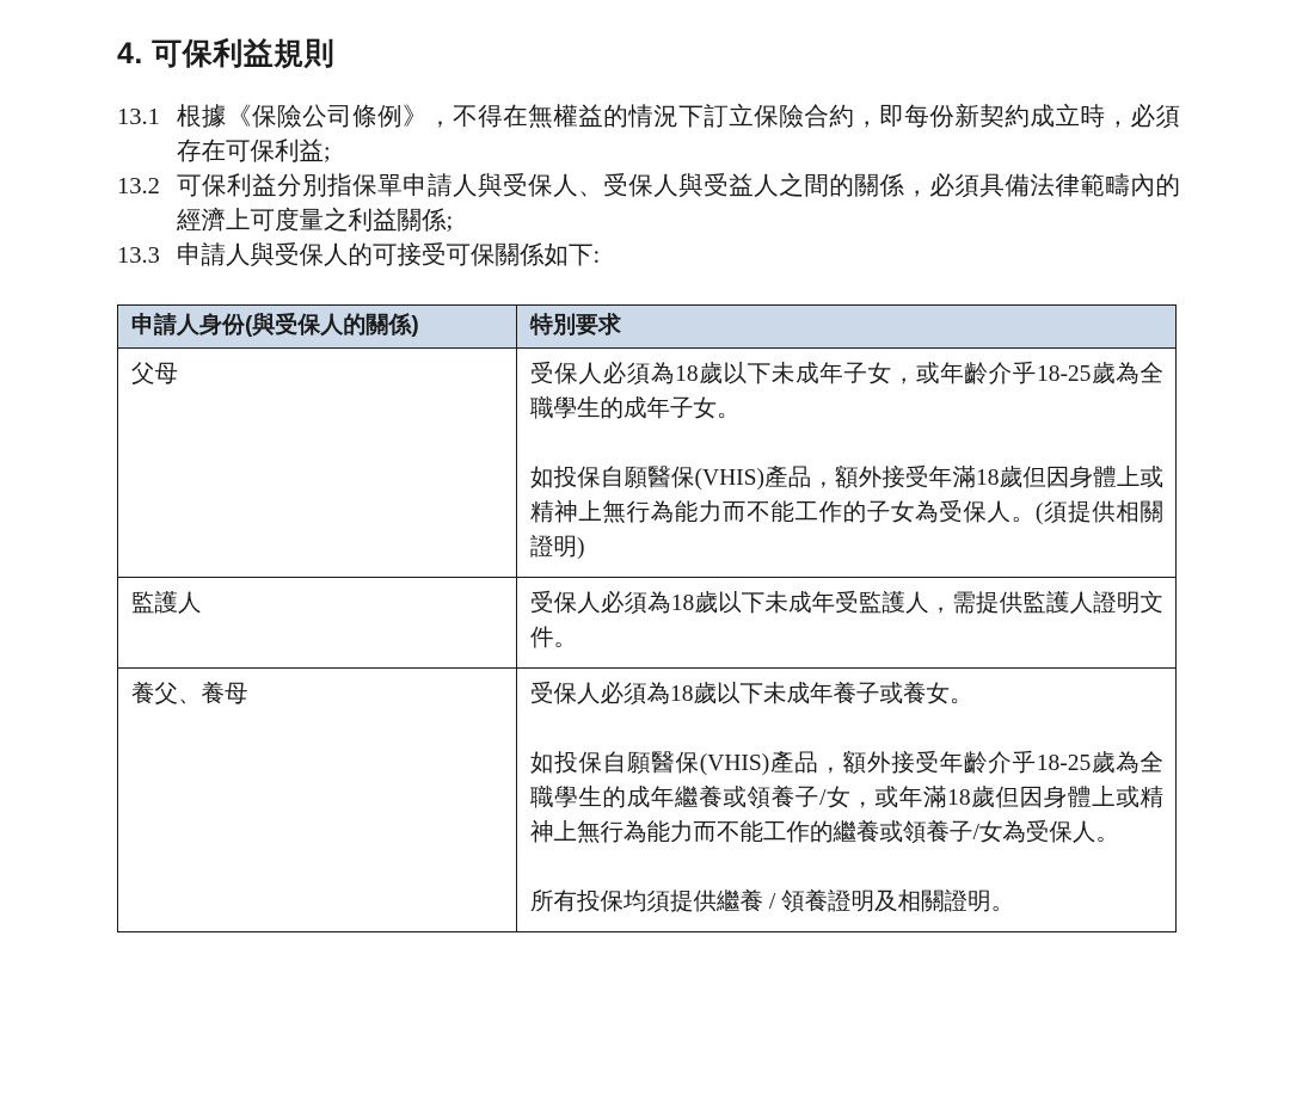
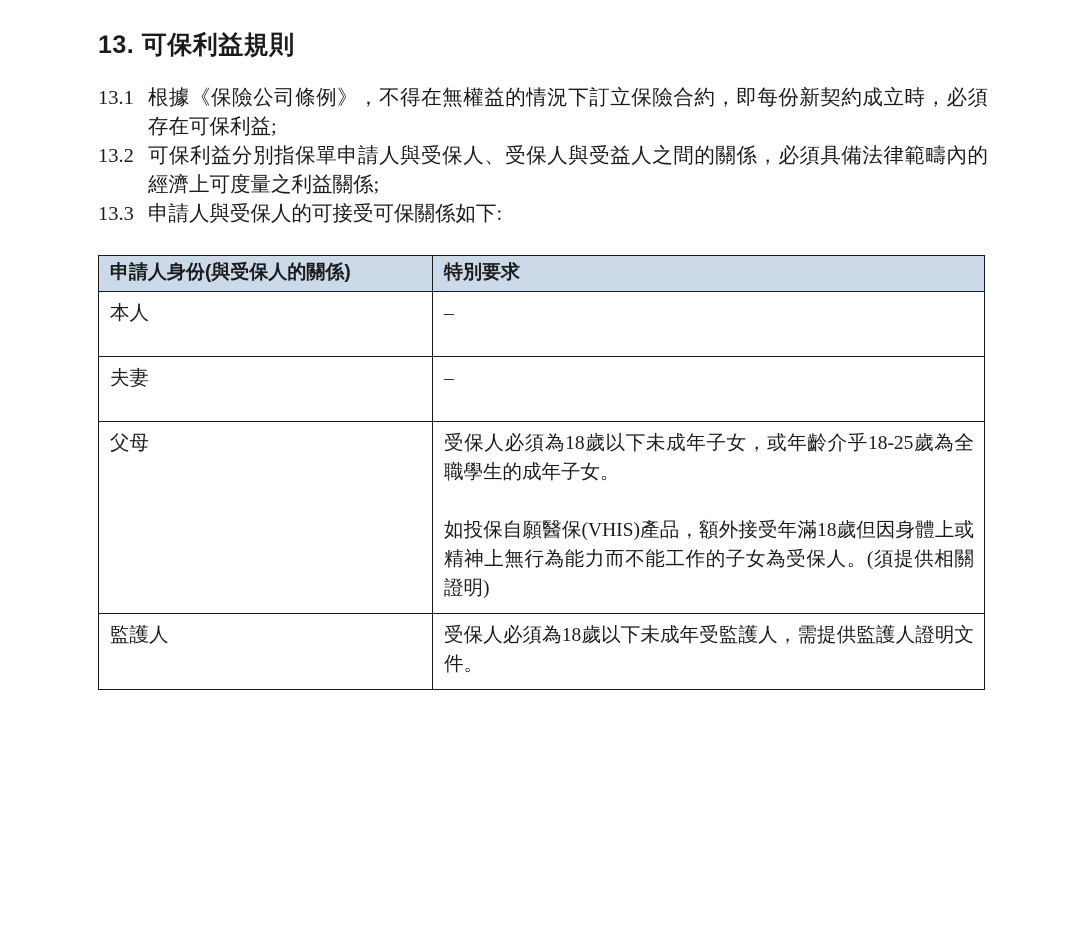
- 4. 可保利益規則
+ 13. 可保利益規則
  13.1
  根據《保險公司條例》，不得在無權益的情況下訂立保險合約，即每份新契約成立時，必須存在可保利益;
  13.2
  可保利益分別指保單申請人與受保人、受保人與受益人之間的關係，必須具備法律範疇內的經濟上可度量之利益關係;
  13.3
  申請人與受保人的可接受可保關係如下:
  申請人身份(與受保人的關係)	特別要求
+ 本人	–
+ 夫妻	–
  父母	受保人必須為18歲以下未成年子女，或年齡介乎18-25歲為全職學生的成年子女。 如投保自願醫保(VHIS)產品，額外接受年滿18歲但因身體上或精神上無行為能力而不能工作的子女為受保人。(須提供相關證明)
  監護人	受保人必須為18歲以下未成年受監護人，需提供監護人證明文件。
- 養父、養母	受保人必須為18歲以下未成年養子或養女。 如投保自願醫保(VHIS)產品，額外接受年齡介乎18-25歲為全職學生的成年繼養或領養子/女，或年滿18歲但因身體上或精神上無行為能力而不能工作的繼養或領養子/女為受保人。 所有投保均須提供繼養 / 領養證明及相關證明。
